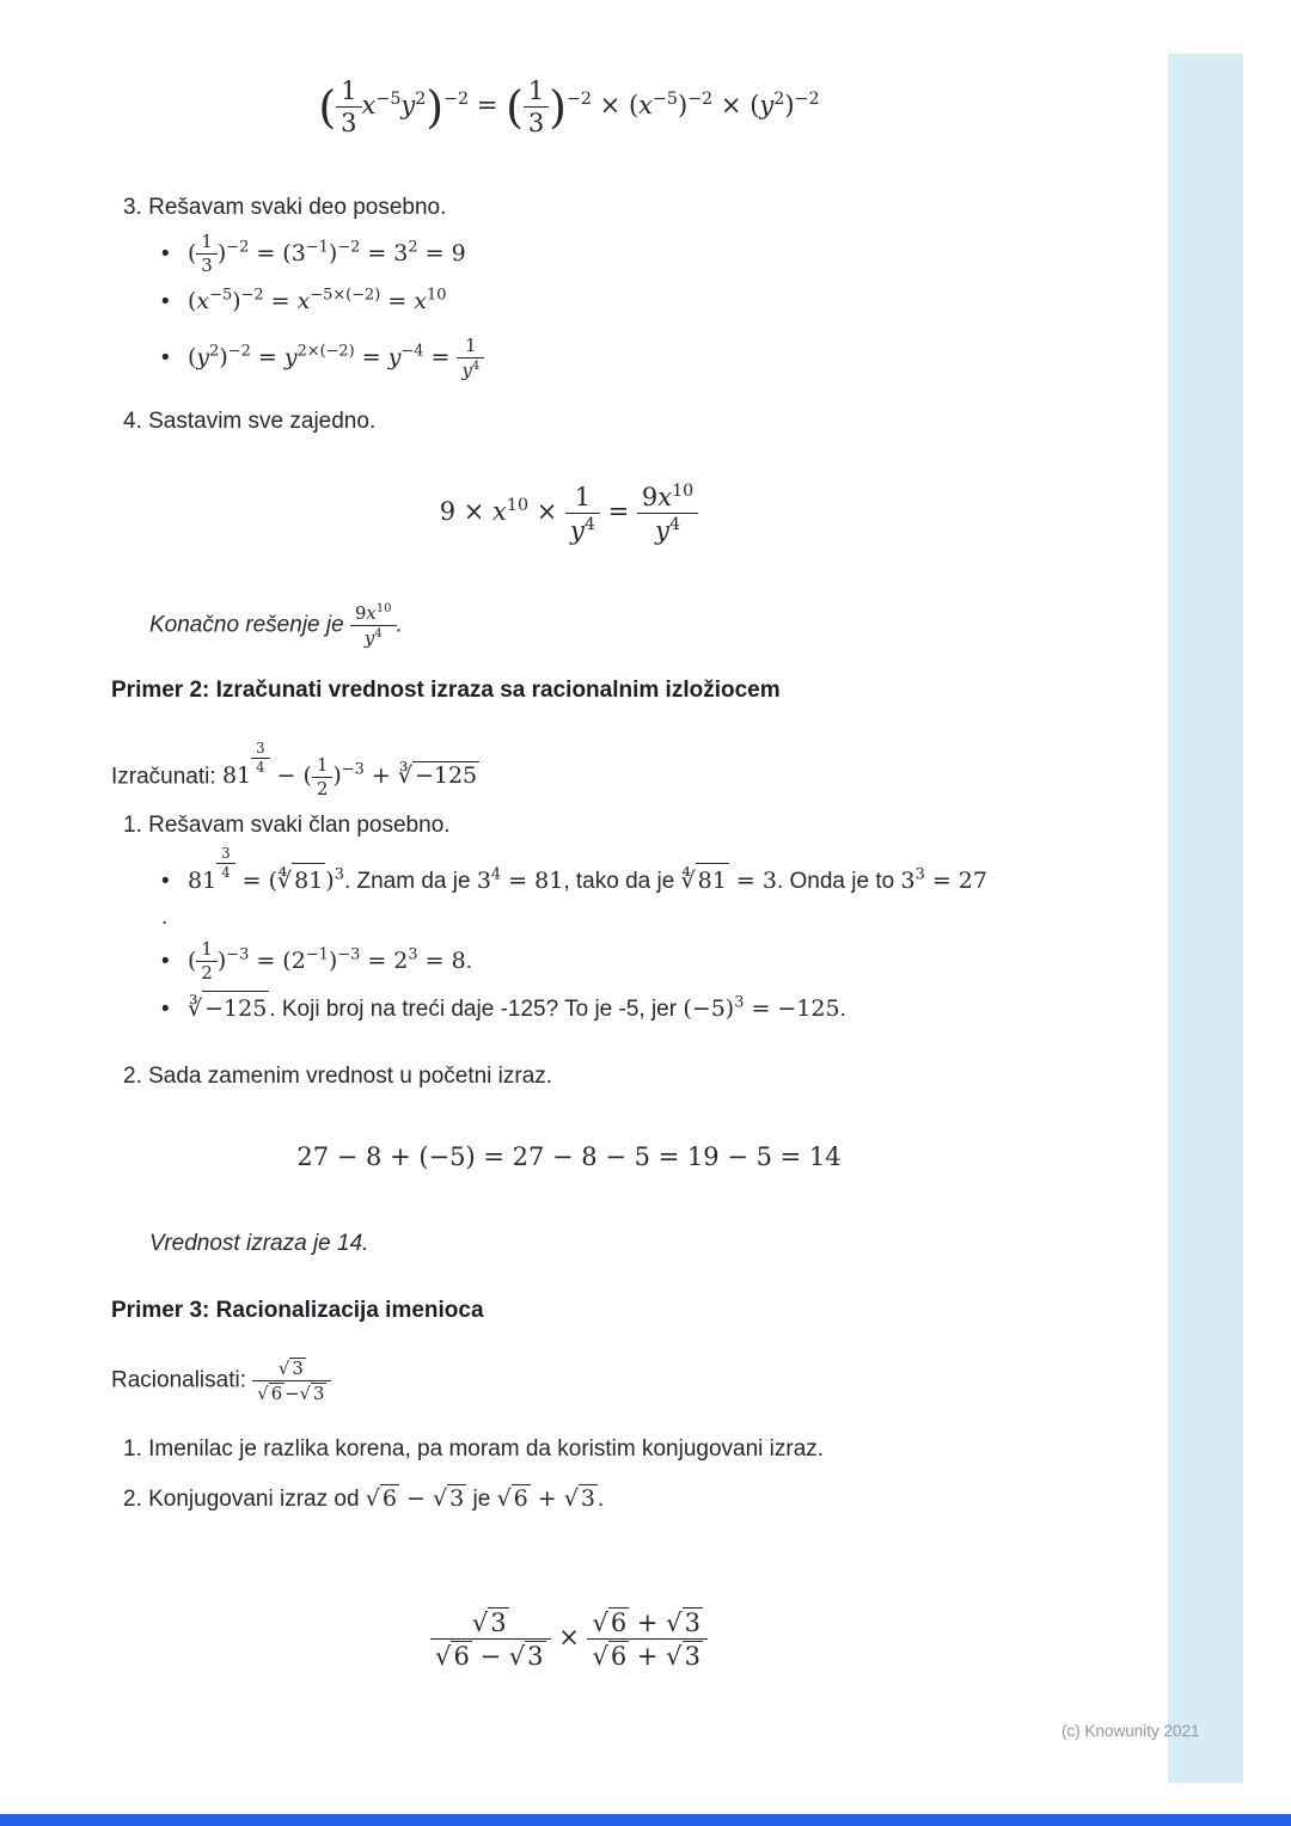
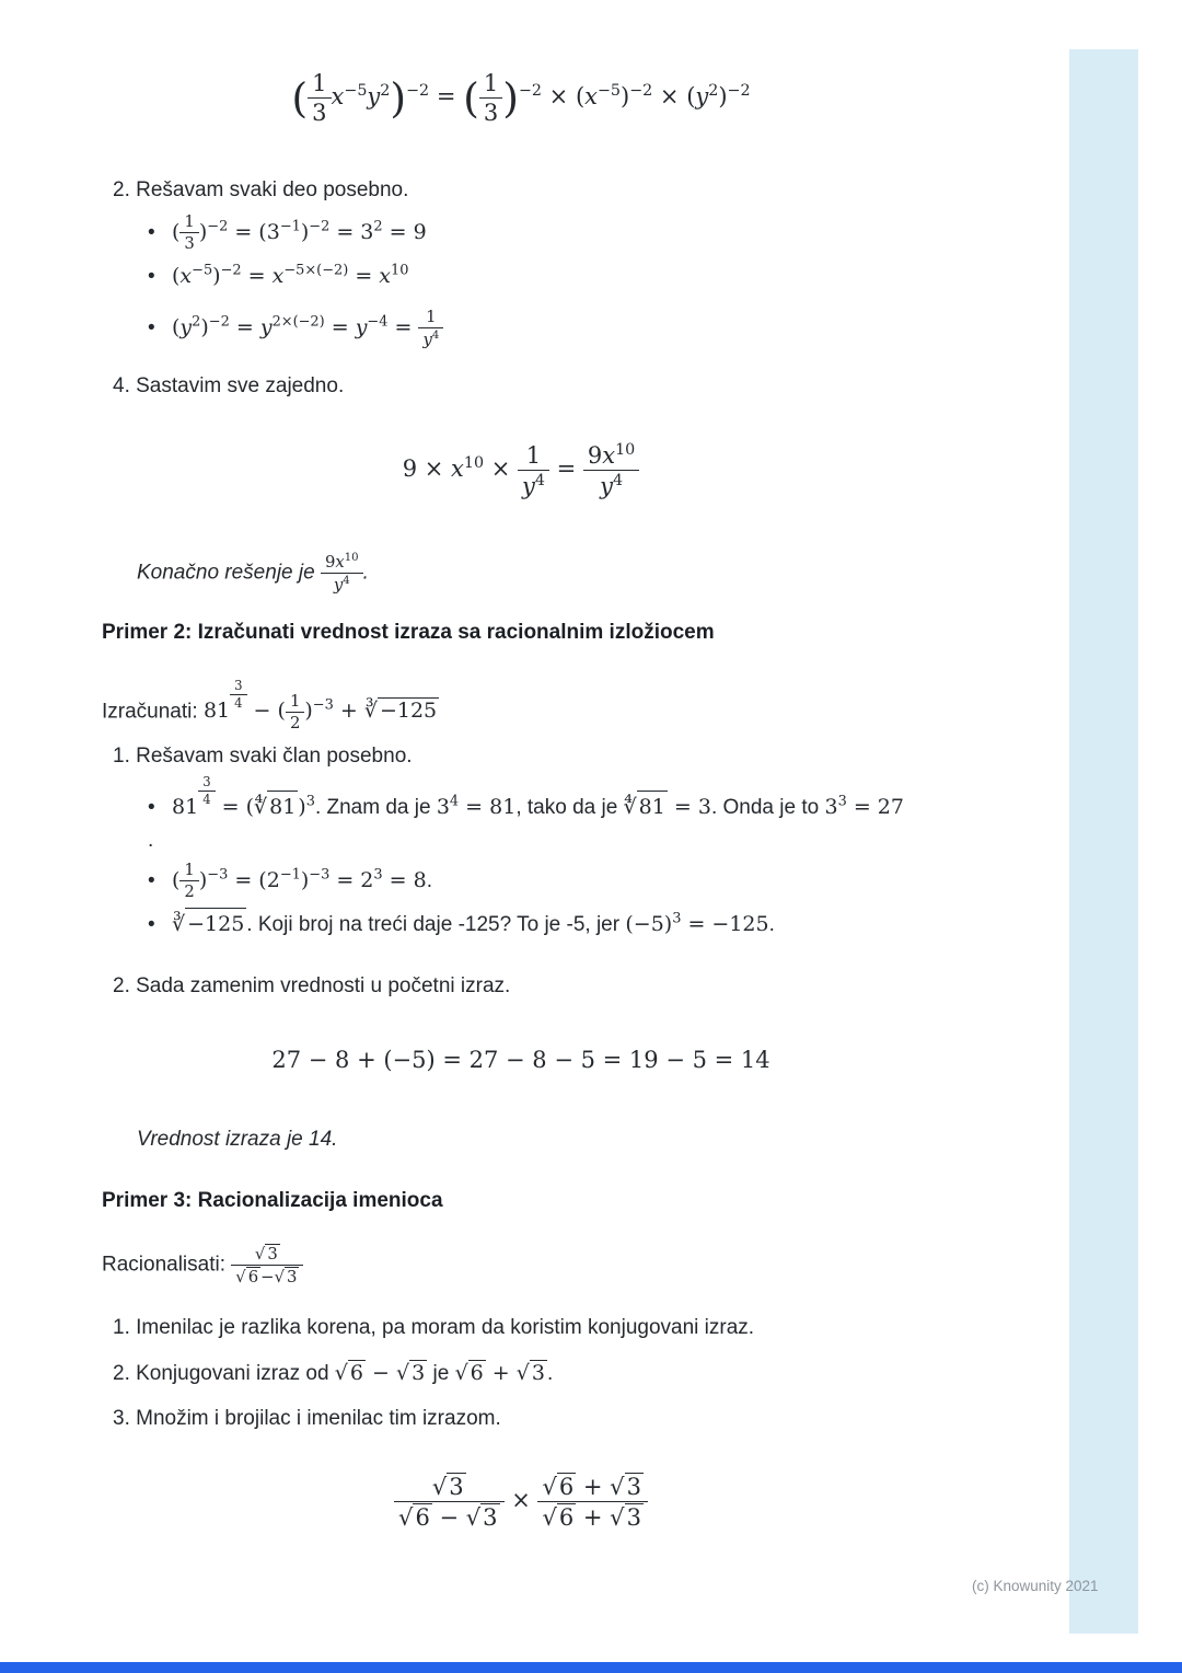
  (
  1
  3
  x−5y2)−2 = (
  1
  3
  )−2 × (x−5)−2 × (y2)−2
- 3. Rešavam svaki deo posebno.
+ 2. Rešavam svaki deo posebno.
  • (
  1
  3
  )−2 = (3−1)−2 = 32 = 9
  • (x−5)−2 = x−5×(−2) = x10
  • (y2)−2 = y2×(−2) = y−4 =
  1
  y4
  4. Sastavim sve zajedno.
  9 × x10 ×
  1
  y4
  =
  9x10
  y4
  Konačno rešenje je
  9x10
  y4
  .
  Primer 2: Izračunati vrednost izraza sa racionalnim izložiocem
  Izračunati: 81
  3
  4
  − (
  1
  2
  )−3 + ∛−125
  1. Rešavam svaki član posebno.
  • 81
  3
  4
  = (∜81)3. Znam da je 34 = 81, tako da je ∜81 = 3. Onda je to 33 = 27
  .
  • (
  1
  2
  )−3 = (2−1)−3 = 23 = 8.
  • ∛−125. Koji broj na treći daje -125? To je -5, jer (−5)3 = −125.
- 2. Sada zamenim vrednost u početni izraz.
+ 2. Sada zamenim vrednosti u početni izraz.
  27 − 8 + (−5) = 27 − 8 − 5 = 19 − 5 = 14
  Vrednost izraza je 14.
  Primer 3: Racionalizacija imenioca
  Racionalisati:
  √3
  √6−√3
  1. Imenilac je razlika korena, pa moram da koristim konjugovani izraz.
  2. Konjugovani izraz od √6 − √3 je √6 + √3.
+ 3. Množim i brojilac i imenilac tim izrazom.
  √3
  √6 − √3
  ×
  √6 + √3
  √6 + √3
  (c) Knowunity 2021
